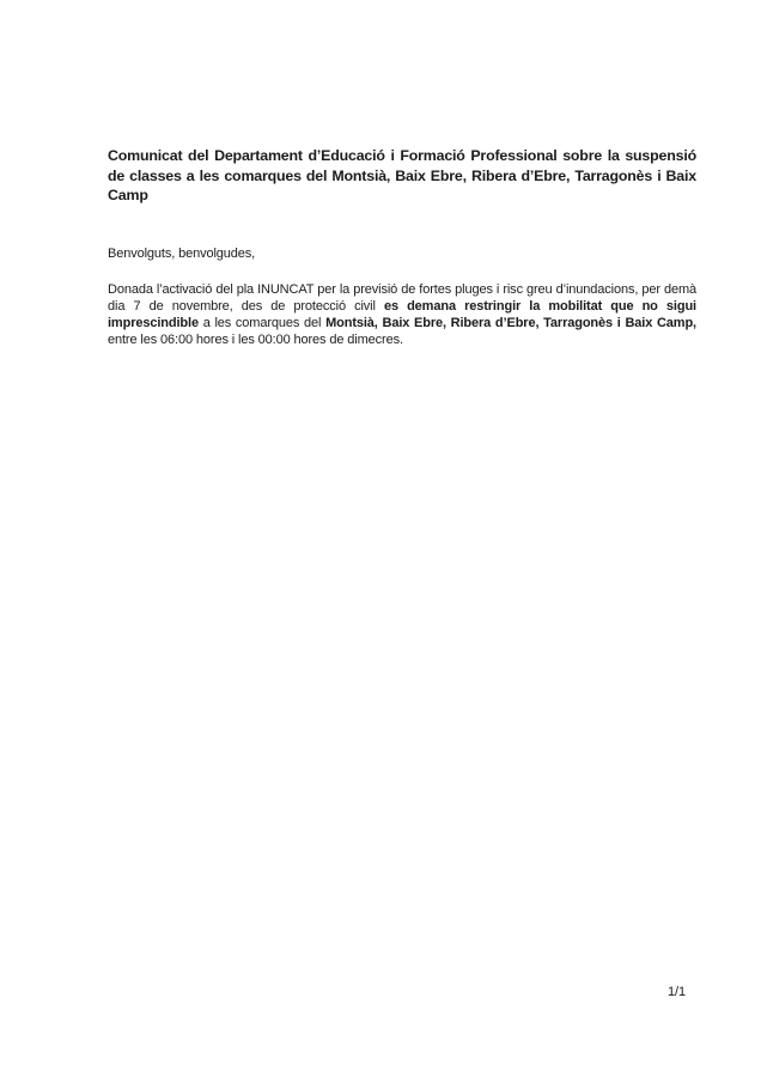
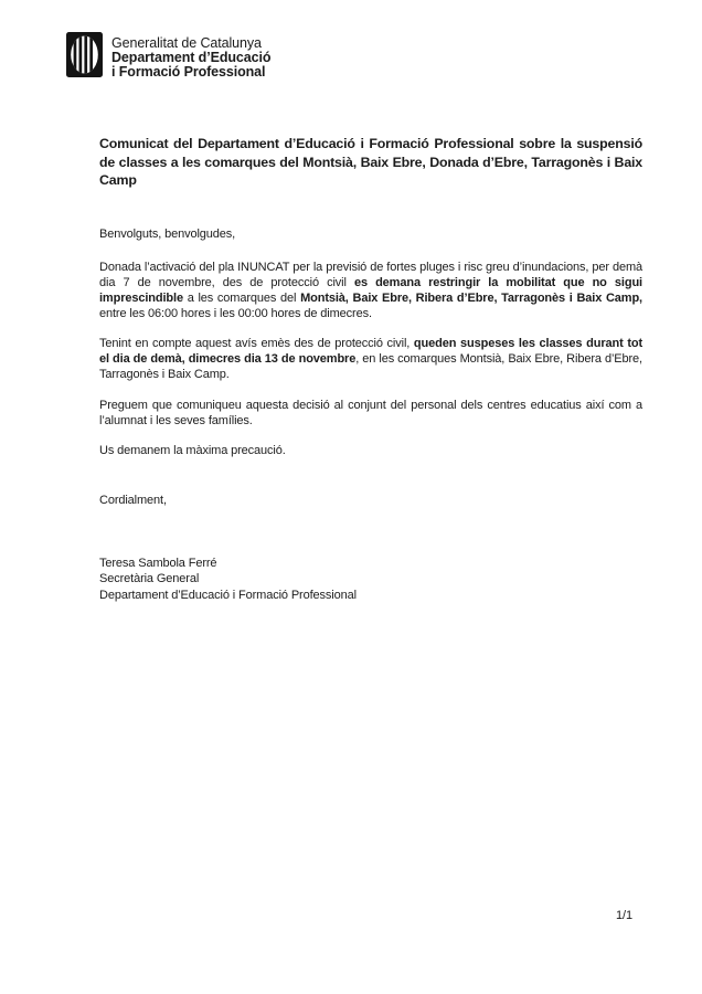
+ Generalitat de Catalunya
+ Departament d’Educació
+ i Formació Professional
- Comunicat del Departament d’Educació i Formació Professional sobre la suspensió de classes a les comarques del Montsià, Baix Ebre, Ribera d’Ebre, Tarragonès i Baix Camp
+ Comunicat del Departament d’Educació i Formació Professional sobre la suspensió de classes a les comarques del Montsià, Baix Ebre, Donada d’Ebre, Tarragonès i Baix Camp
  Benvolguts, benvolgudes,
  Donada l’activació del pla INUNCAT per la previsió de fortes pluges i risc greu d’inundacions, per demà dia 7 de novembre, des de protecció civil es demana restringir la mobilitat que no sigui imprescindible a les comarques del Montsià, Baix Ebre, Ribera d’Ebre, Tarragonès i Baix Camp, entre les 06:00 hores i les 00:00 hores de dimecres.
+ Tenint en compte aquest avís emès des de protecció civil, queden suspeses les classes durant tot el dia de demà, dimecres dia 13 de novembre, en les comarques Montsià, Baix Ebre, Ribera d’Ebre, Tarragonès i Baix Camp.
+ Preguem que comuniqueu aquesta decisió al conjunt del personal dels centres educatius així com a l’alumnat i les seves famílies.
+ Us demanem la màxima precaució.
+ Cordialment,
+ Teresa Sambola Ferré
+ Secretària General
+ Departament d’Educació i Formació Professional
  1/1
